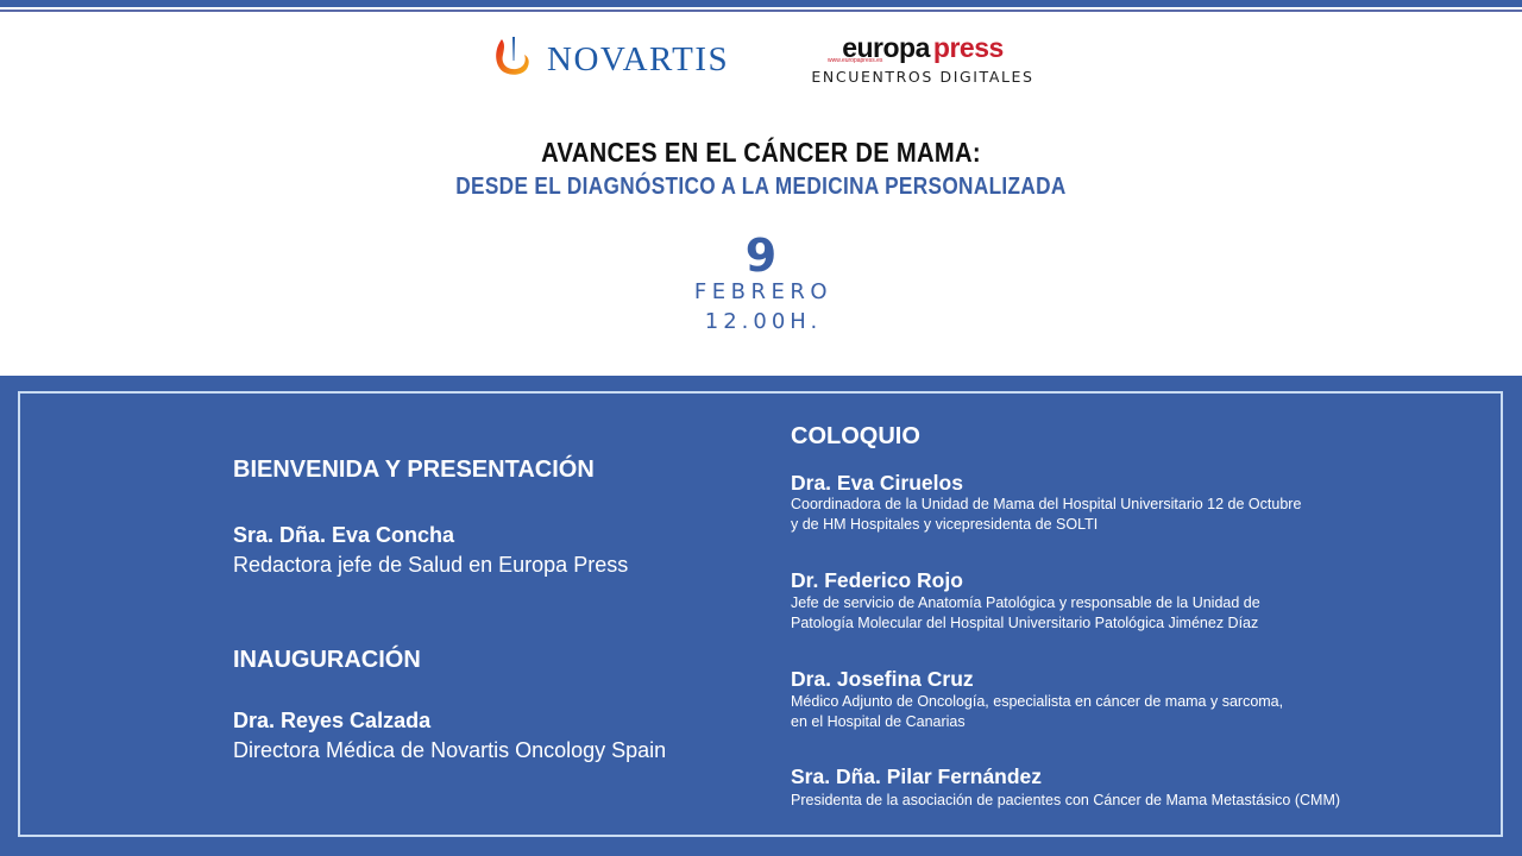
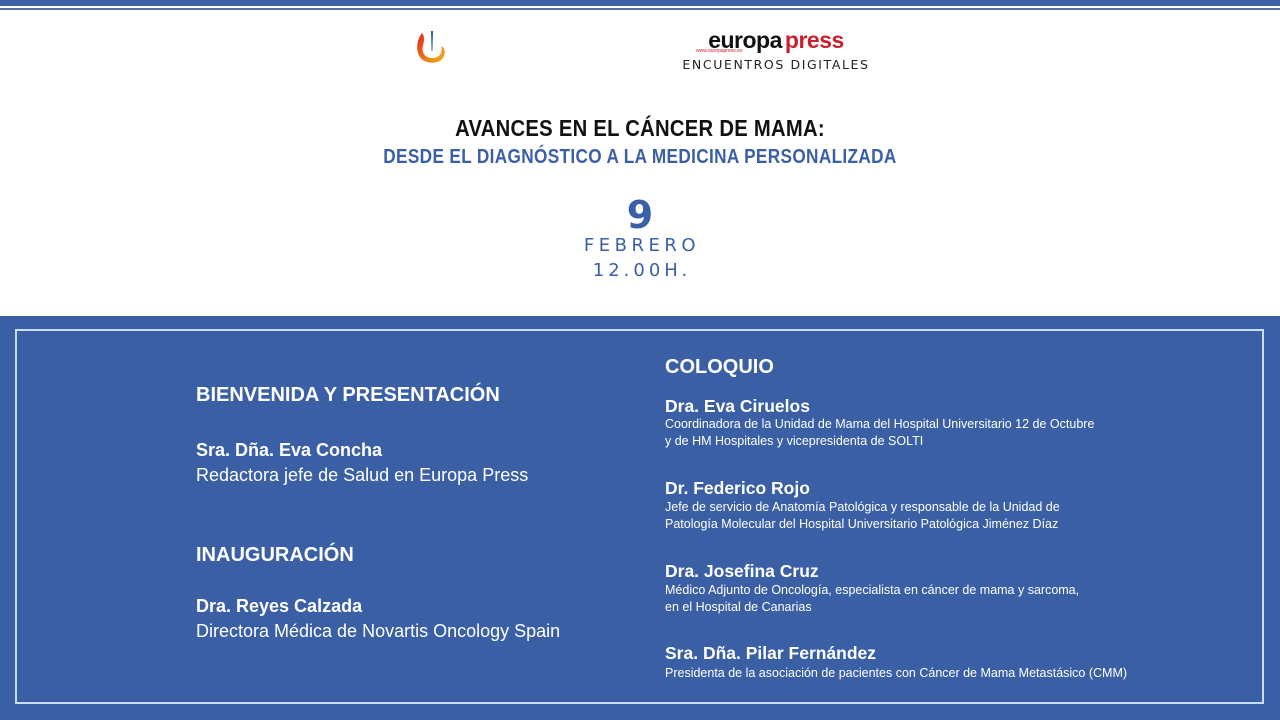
- NOVARTIS
  europapress
  ENCUENTROS DIGITALES
  AVANCES EN EL CÁNCER DE MAMA:
  DESDE EL DIAGNÓSTICO A LA MEDICINA PERSONALIZADA
  9
  FEBRERO
  12.00H.
  BIENVENIDA Y PRESENTACIÓN
  Sra. Dña. Eva Concha
  Redactora jefe de Salud en Europa Press
  INAUGURACIÓN
  Dra. Reyes Calzada
  Directora Médica de Novartis Oncology Spain
  COLOQUIO
  Dra. Eva Ciruelos
  Coordinadora de la Unidad de Mama del Hospital Universitario 12 de Octubre
  y de HM Hospitales y vicepresidenta de SOLTI
  Dr. Federico Rojo
  Jefe de servicio de Anatomía Patológica y responsable de la Unidad de
  Patología Molecular del Hospital Universitario Patológica Jiménez Díaz
  Dra. Josefina Cruz
  Médico Adjunto de Oncología, especialista en cáncer de mama y sarcoma,
  en el Hospital de Canarias
  Sra. Dña. Pilar Fernández
  Presidenta de la asociación de pacientes con Cáncer de Mama Metastásico (CMM)
